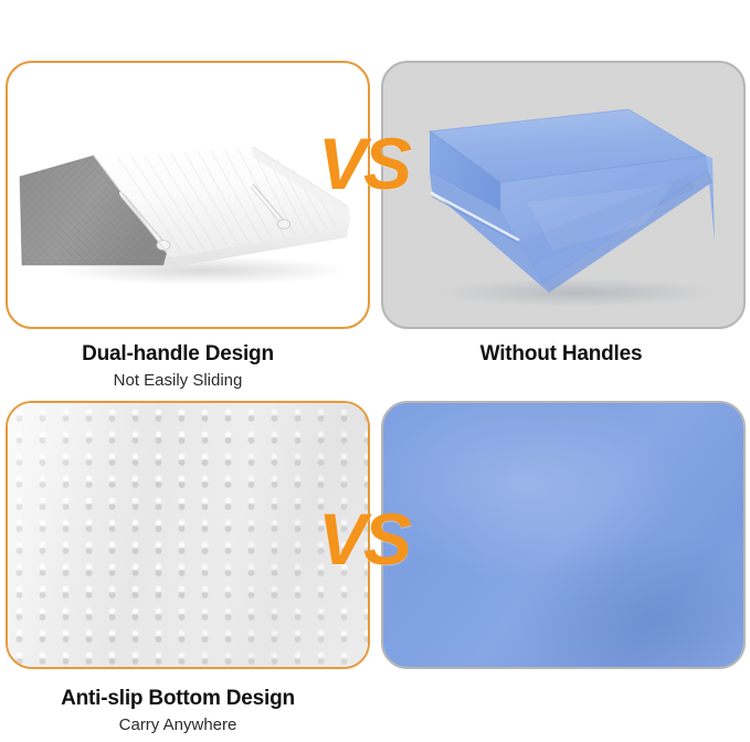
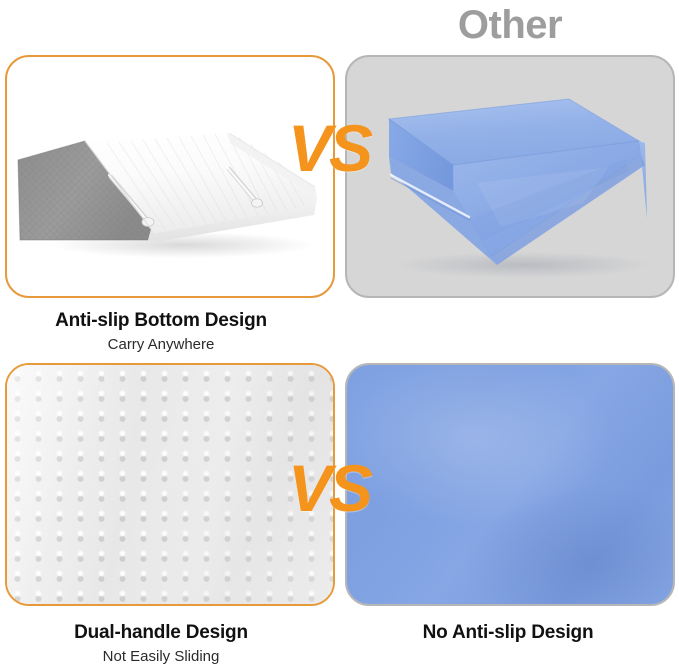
+ Other
  VS
  VS
- Dual-handle Design
+ Anti-slip Bottom Design
- Not Easily Sliding
+ Carry Anywhere
- Without Handles
- Anti-slip Bottom Design
+ Dual-handle Design
- Carry Anywhere
+ Not Easily Sliding
+ No Anti-slip Design
